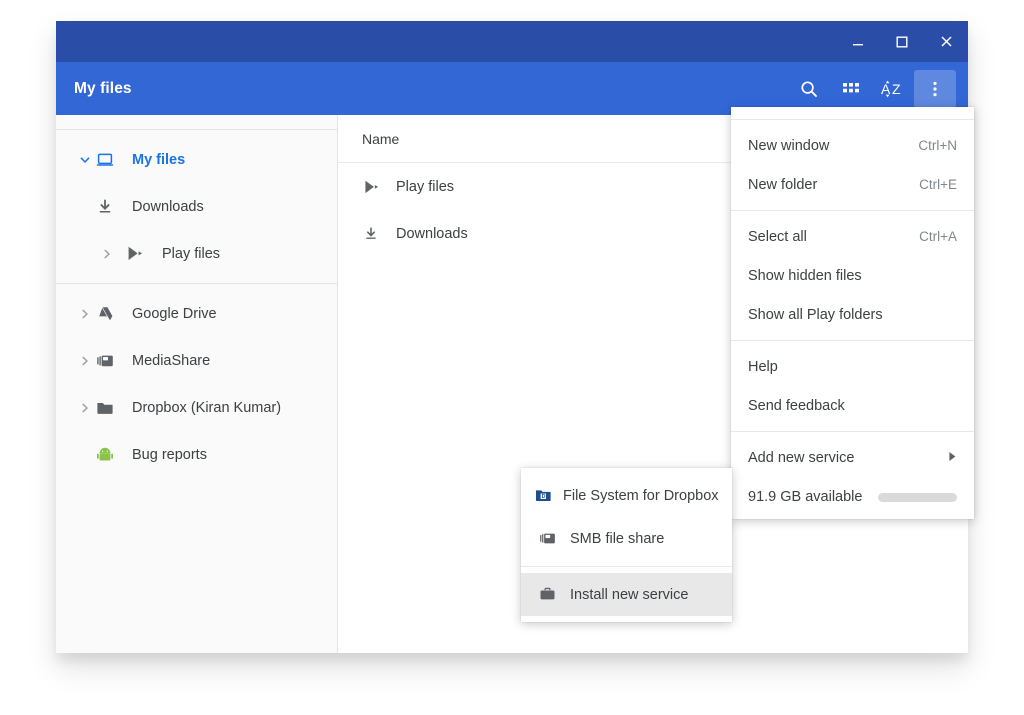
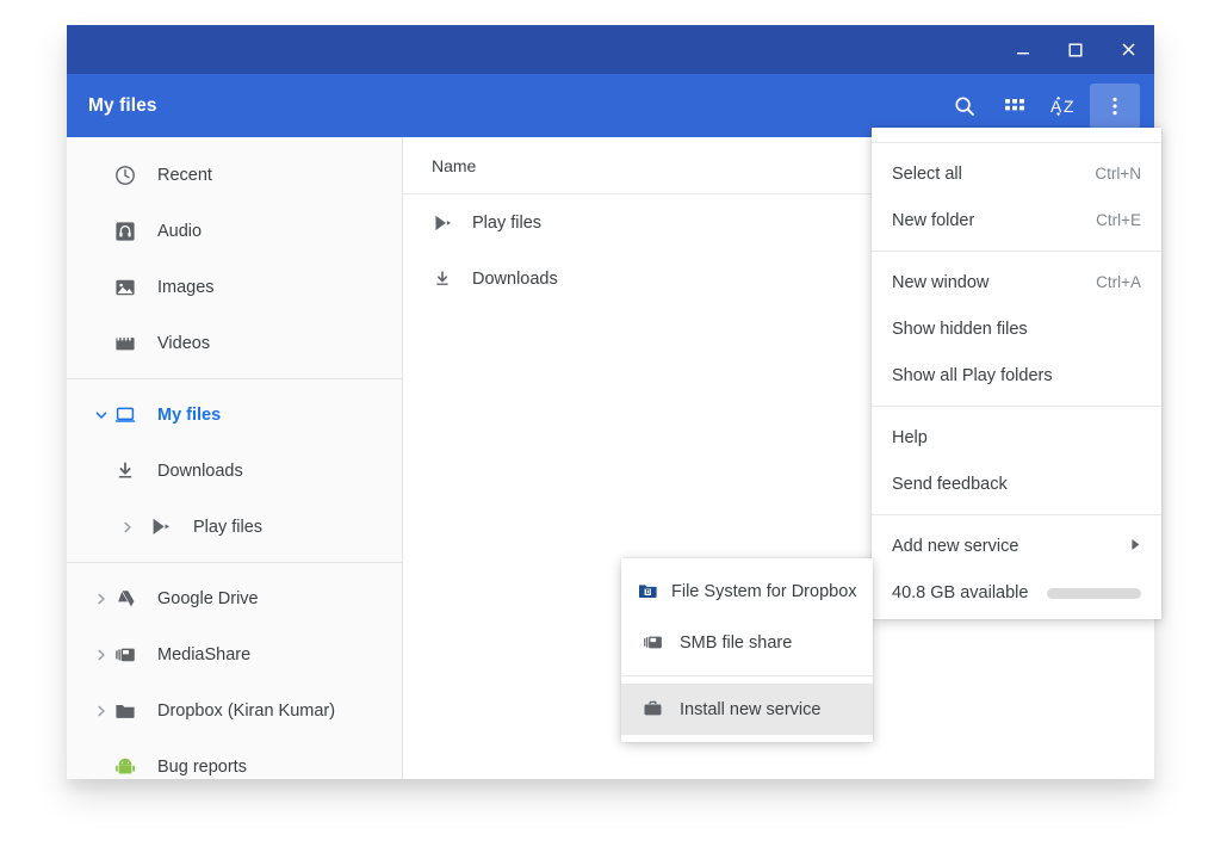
  My files
  A
  Z
+ Recent
+ Audio
+ Images
+ Videos
  My files
  Downloads
  Play files
  Google Drive
  MediaShare
  Dropbox (Kiran Kumar)
  Bug reports
  Name
  Play files
  Downloads
- New window
+ Select all
  Ctrl+N
  New folder
  Ctrl+E
- Select all
+ New window
  Ctrl+A
  Show hidden files
  Show all Play folders
  Help
  Send feedback
  Add new service
- 91.9 GB available
+ 40.8 GB available
  File System for Dropbox
  SMB file share
  Install new service
